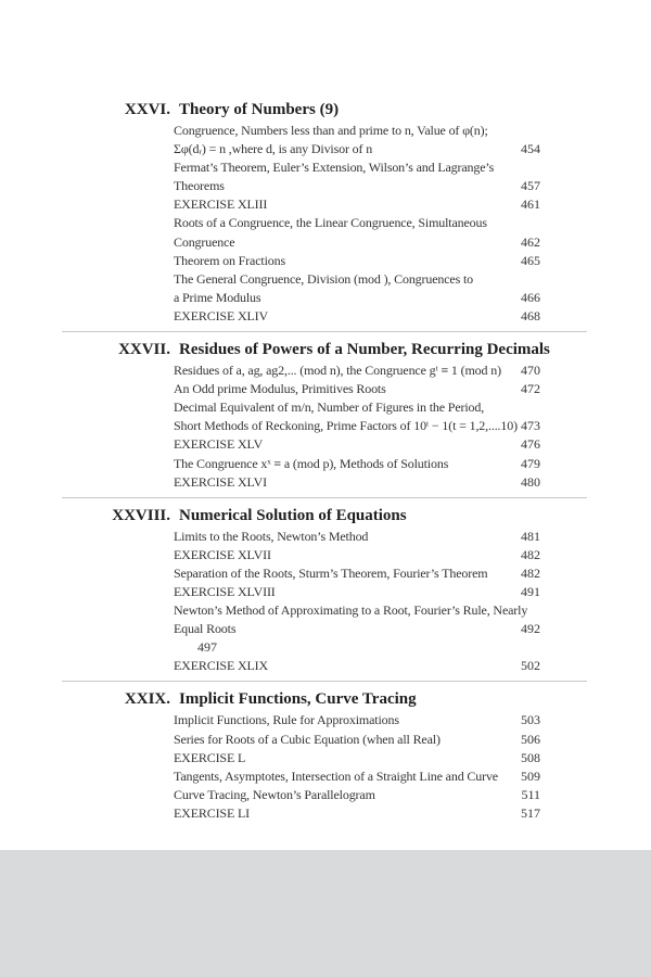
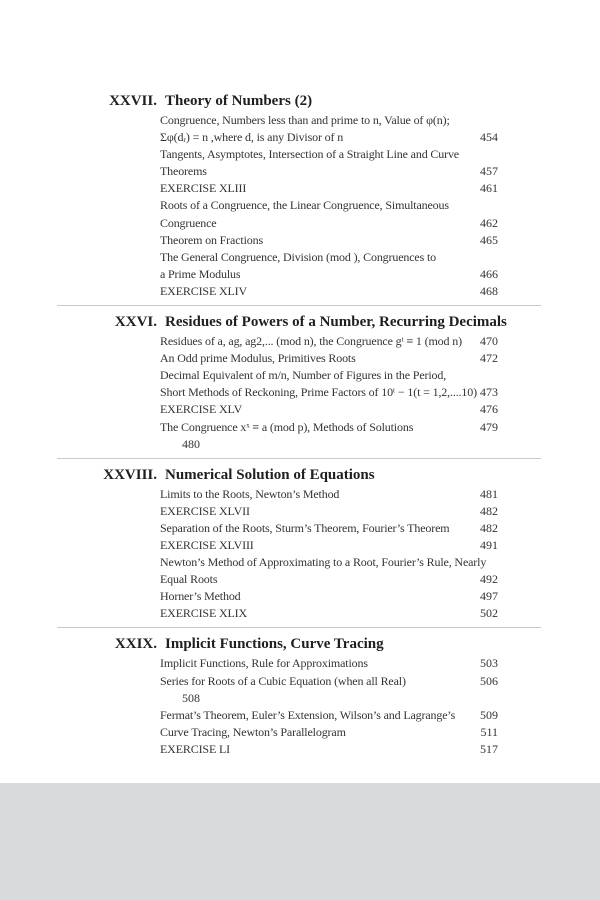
- XXVI.
+ XXVII.
- Theory of Numbers (9)
+ Theory of Numbers (2)
  Congruence, Numbers less than and prime to n, Value of φ(n);
  Σφ(dᵣ) = n ,where d, is any Divisor of n
  454
- Fermat’s Theorem, Euler’s Extension, Wilson’s and Lagrange’s
+ Tangents, Asymptotes, Intersection of a Straight Line and Curve
  Theorems
  457
  EXERCISE XLIII
  461
  Roots of a Congruence, the Linear Congruence, Simultaneous
  Congruence
  462
  Theorem on Fractions
  465
  The General Congruence, Division (mod ), Congruences to
  a Prime Modulus
  466
  EXERCISE XLIV
  468
- XXVII.
+ XXVI.
  Residues of Powers of a Number, Recurring Decimals
  Residues of a, ag, ag2,... (mod n), the Congruence gᵗ ≡ 1 (mod n
  470
  An Odd prime Modulus, Primitives Roots
  472
  Decimal Equivalent of m/n, Number of Figures in the Period,
  Short Methods of Reckoning, Prime Factors of 10ᵗ − 1(t = 1,2,...
  473
  EXERCISE XLV
  476
  The Congruence xˣ ≡ a (mod p), Methods of Solutions
  479
- EXERCISE XLVI
  480
  XXVIII.
  Numerical Solution of Equations
  Limits to the Roots, Newton’s Method
  481
  EXERCISE XLVII
  482
  Separation of the Roots, Sturm’s Theorem, Fourier’s Theorem
  482
  EXERCISE XLVIII
  491
  Newton’s Method of Approximating to a Root, Fourier’s Rule,
  Equal Roots
  492
+ Horner’s Method
  497
  EXERCISE XLIX
  502
  XXIX.
  Implicit Functions, Curve Tracing
  Implicit Functions, Rule for Approximations
  503
  Series for Roots of a Cubic Equation (when all Real)
  506
- EXERCISE L
  508
- Tangents, Asymptotes, Intersection of a Straight Line and Curve
+ Fermat’s Theorem, Euler’s Extension, Wilson’s and Lagrange’s
  509
  Curve Tracing, Newton’s Parallelogram
  511
  EXERCISE LI
  517
